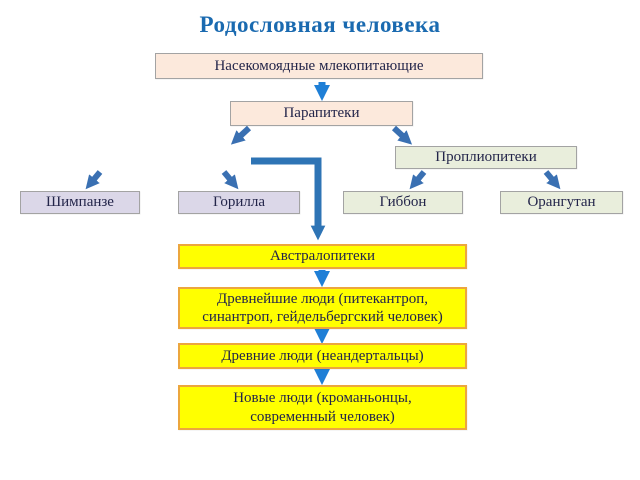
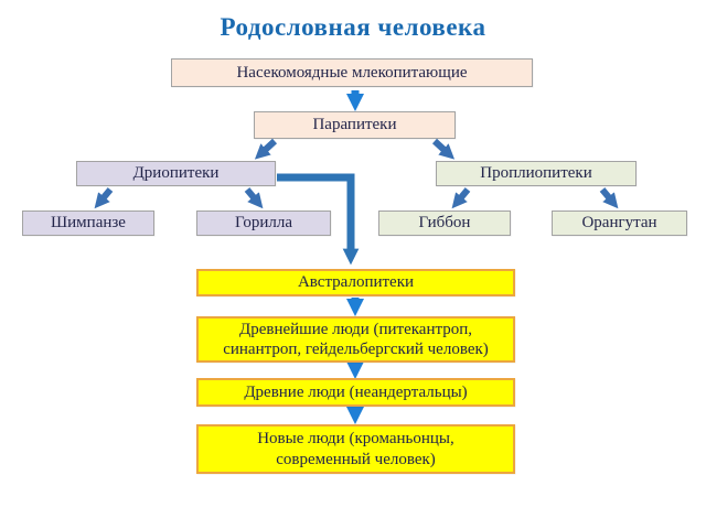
  Родословная человека
  Насекомоядные млекопитающие
  Парапитеки
+ Дриопитеки
  Проплиопитеки
  Шимпанзе
  Горилла
  Гиббон
  Орангутан
  Австралопитеки
  Древнейшие люди (питекантроп,
  синантроп, гейдельбергский человек)
  Древние люди (неандертальцы)
  Новые люди (кроманьонцы,
  современный человек)
